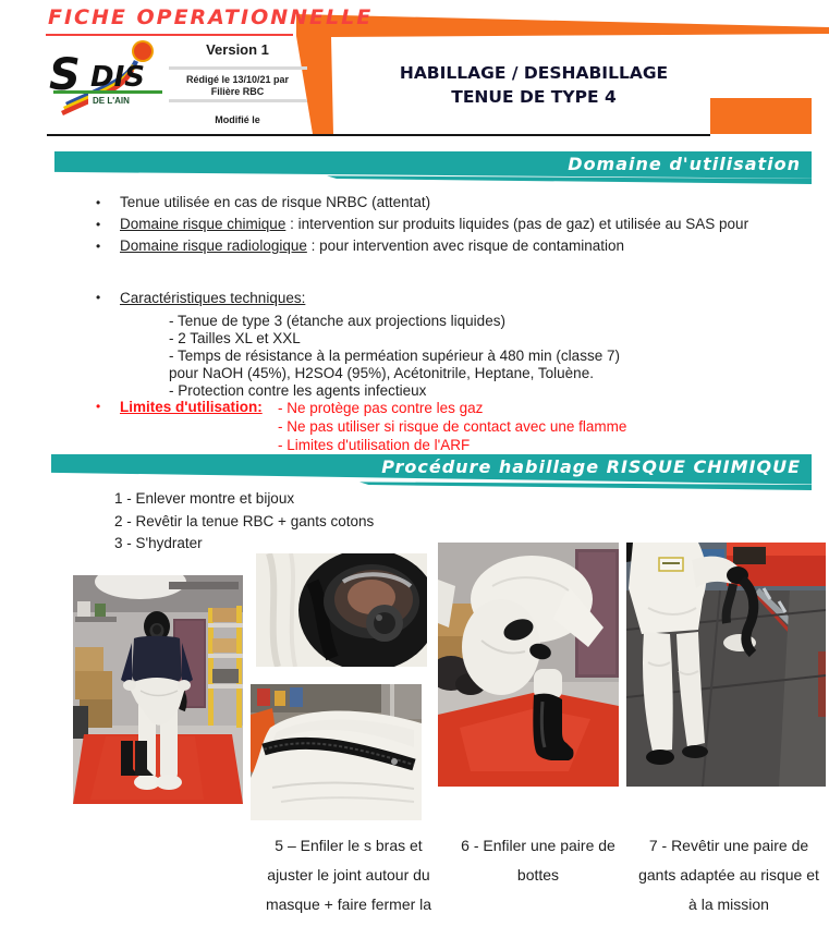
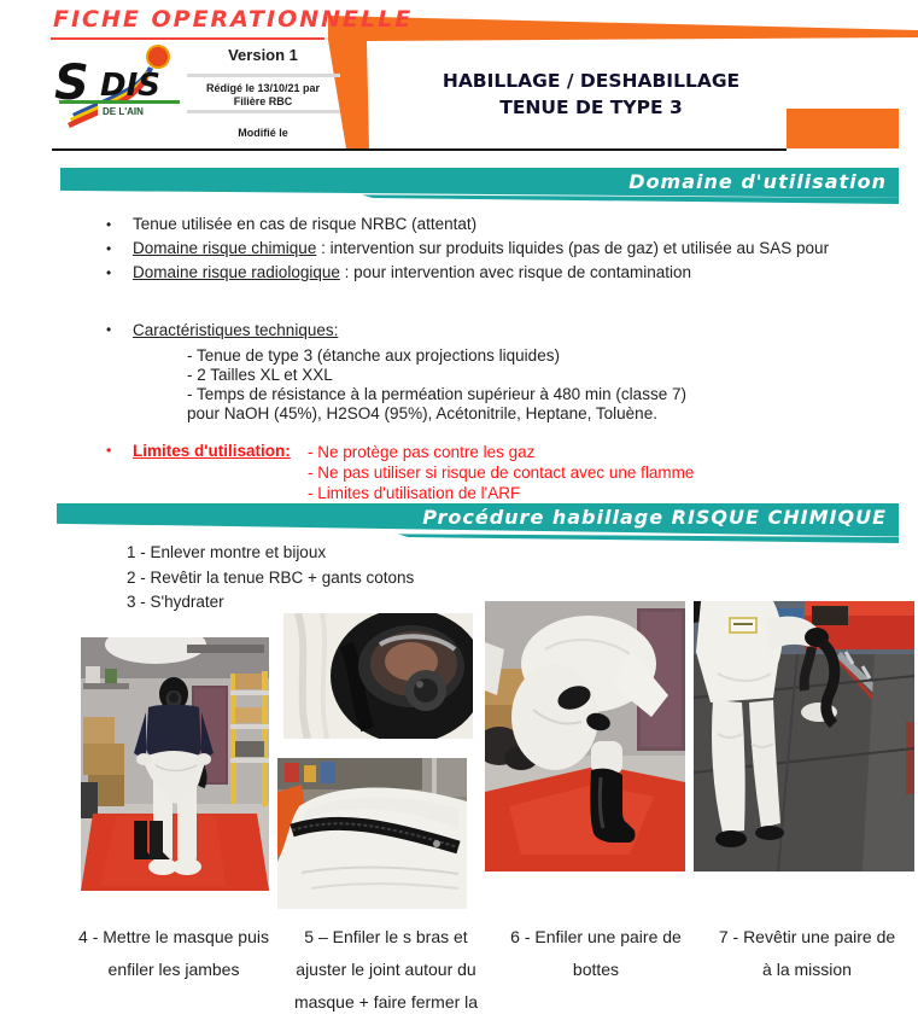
  FICHE OPERATIONNELLE
  S
  DIS
  DE L'AIN
  Version 1
  Rédigé le 13/10/21 par
  Filière RBC
  Modifié le
  HABILLAGE / DESHABILLAGE
- TENUE DE TYPE 4
+ TENUE DE TYPE 3
  Domaine d'utilisation
  • Tenue utilisée en cas de risque NRBC (attentat)
  • Domaine risque chimique : intervention sur produits liquides (pas de gaz) et utilisée au SAS pour
  • Domaine risque radiologique : pour intervention avec risque de contamination
  •
  Caractéristiques techniques:
  - Tenue de type 3 (étanche aux projections liquides)
  - 2 Tailles XL et XXL
  - Temps de résistance à la perméation supérieur à 480 min (classe 7)
  pour NaOH (45%), H2SO4 (95%), Acétonitrile, Heptane, Toluène.
- - Protection contre les agents infectieux
  •
  Limites d'utilisation:
  - Ne protège pas contre les gaz
  - Ne pas utiliser si risque de contact avec une flamme
  - Limites d'utilisation de l'ARF
  Procédure habillage RISQUE CHIMIQUE
  1 - Enlever montre et bijoux
  2 - Revêtir la tenue RBC + gants cotons
  3 - S'hydrater
+ 4 - Mettre le masque puis
+ enfiler les jambes
  5 – Enfiler le s bras et
  ajuster le joint autour du
  masque + faire fermer la
  6 - Enfiler une paire de
  bottes
  7 - Revêtir une paire de
- gants adaptée au risque et
  à la mission
